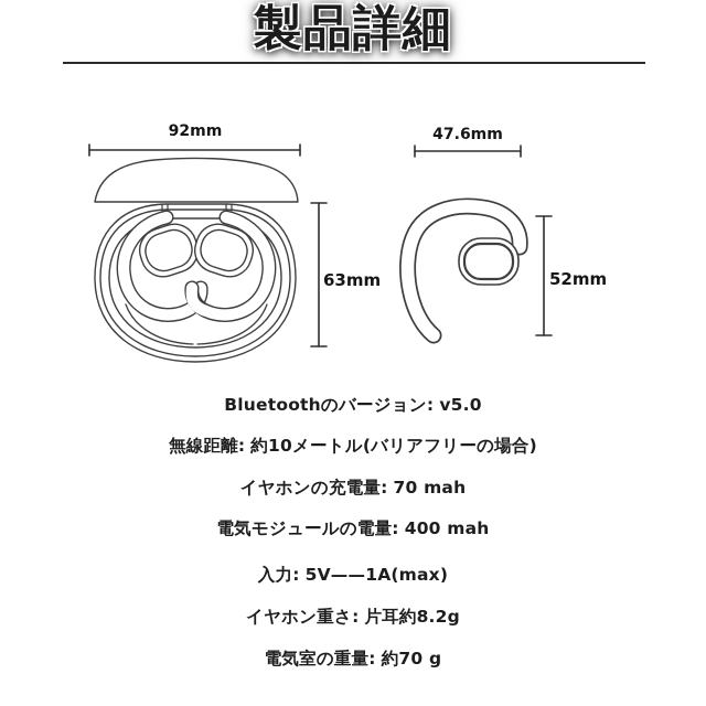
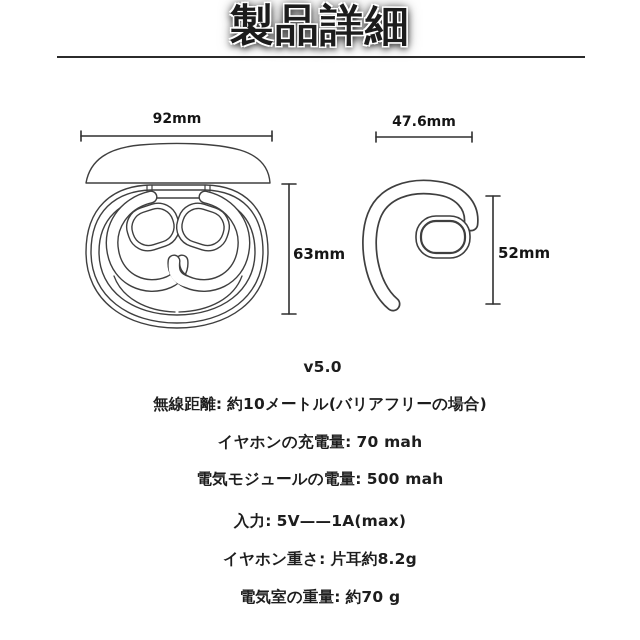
  製品詳細
  92mm
  63mm
  47.6mm
  52mm
- Bluetoothのバージョン:
  v5.0
  無線距離:
  約10メートル(バリアフリーの場合)
  イヤホンの充電量:
  70 mah
  電気モジュールの電量:
- 400 mah
+ 500 mah
  入力:
  5V——1A(max)
  イヤホン重さ:
  片耳約8.2g
  電気室の重量:
  約70 g
